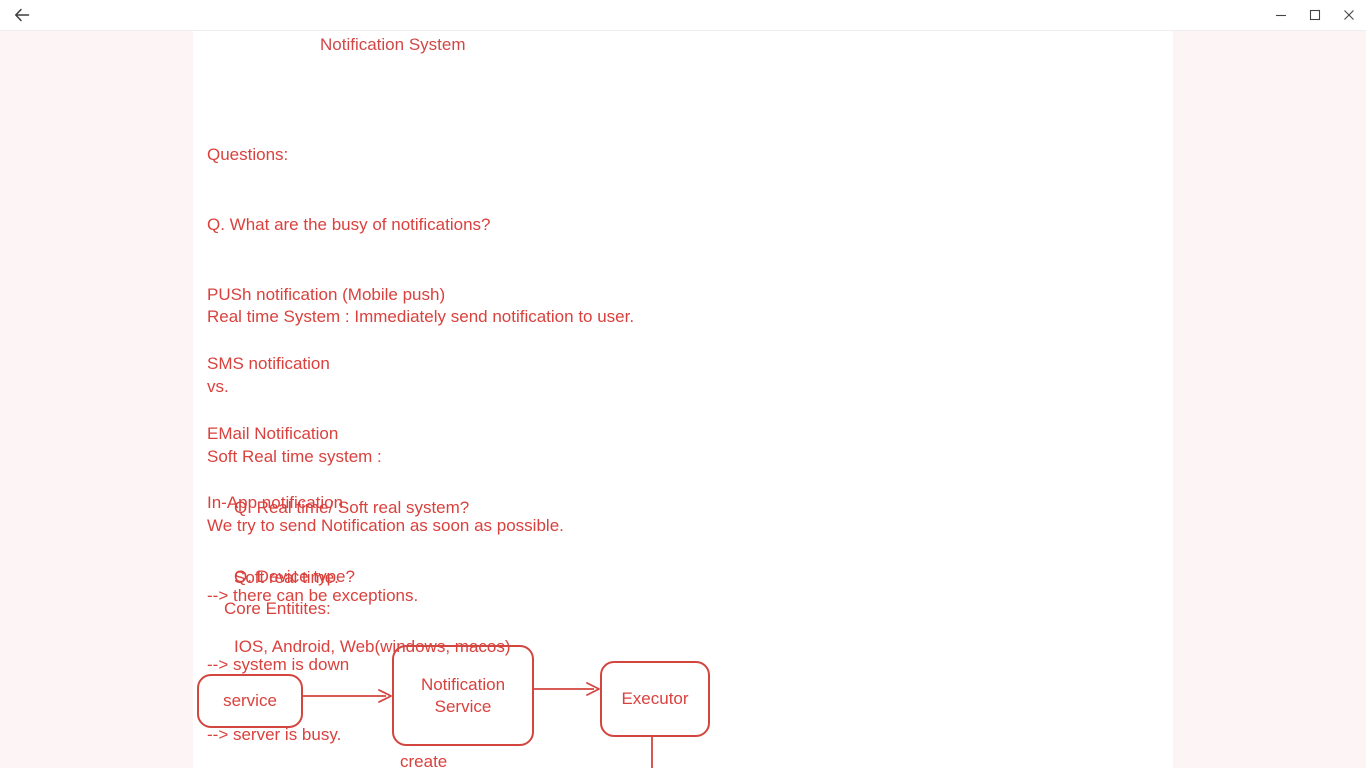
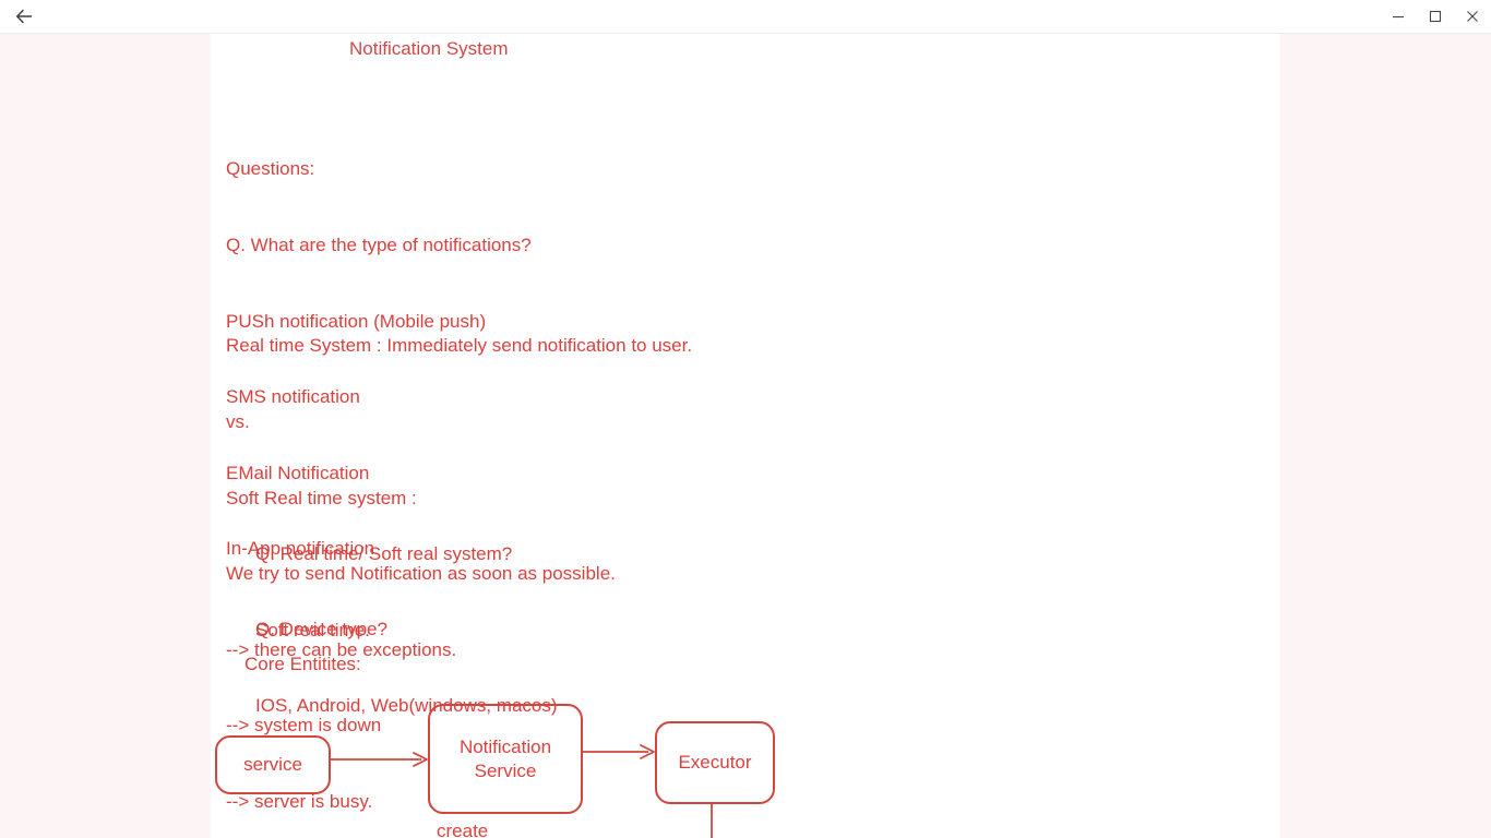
  Notification System
  Questions:
- Q. What are the busy of notifications?
+ Q. What are the type of notifications?
  PUSh notification (Mobile push)
  SMS notification
  EMail Notification
  In-App notification
  Real time System : Immediately send notification to user.
  vs.
  Soft Real time system :
  We try to send Notification as soon as possible.
  --> there can be exceptions.
  --> system is down
  --> server is busy.
  Q. Real time/ Soft real system?
  Soft real time.
  Q. Device type?
  IOS, Android, Web(windows, macos)
  Core Entitites:
  service
  Notification
  Service
  Executor
  create
